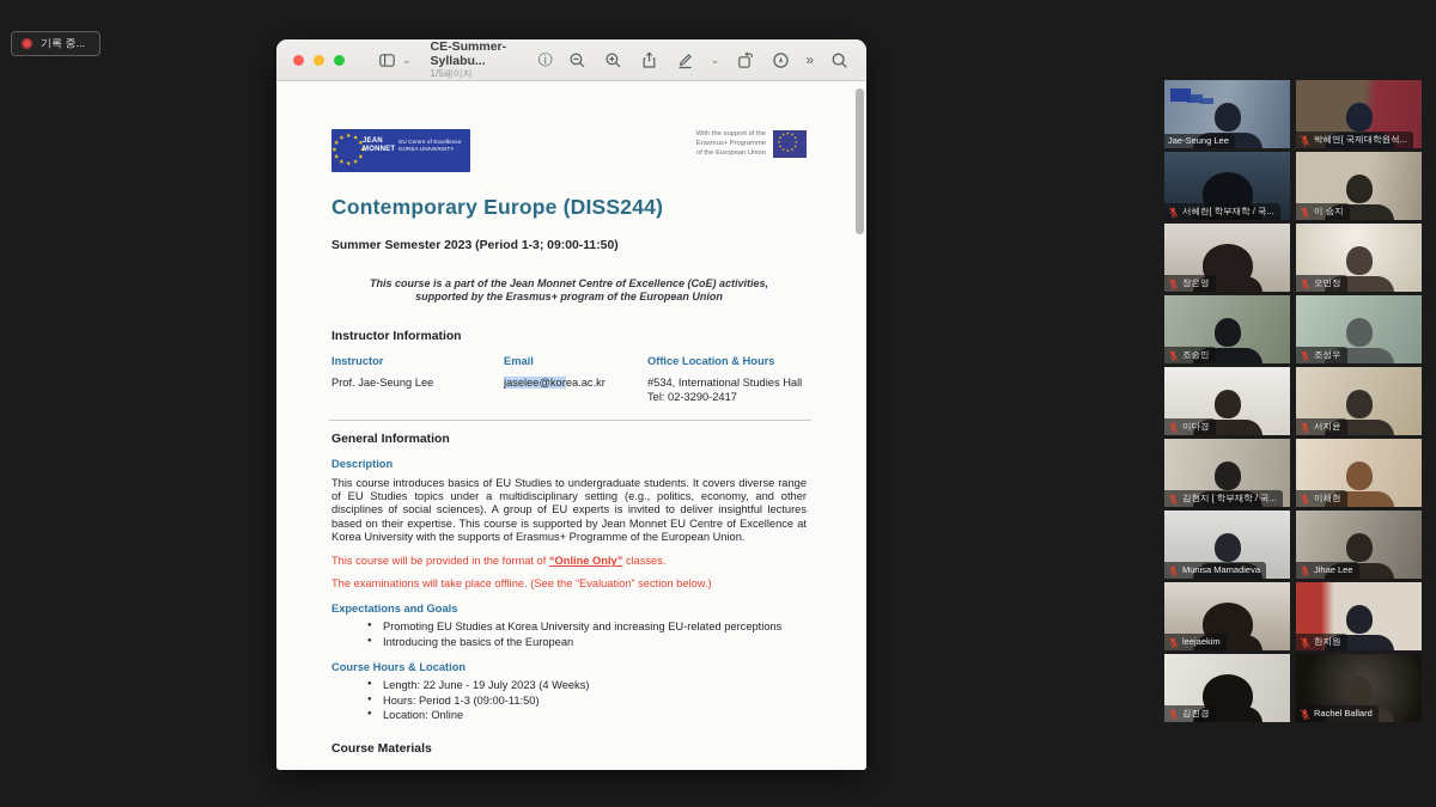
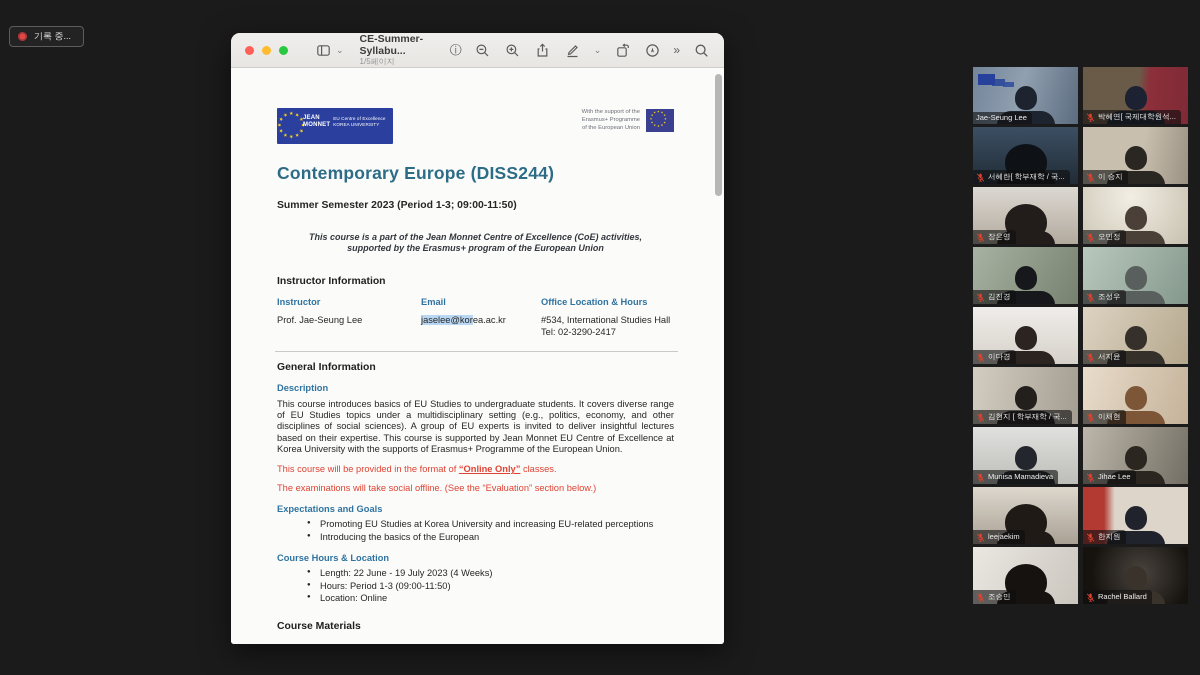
  기록 중...
  ⌄
  CE-Summer-Syllabu...
  1/5페이지
  ⓘ
  ⌄
  »
  Contemporary Europe (DISS244)
  Summer Semester 2023 (Period 1-3; 09:00-11:50)
  This course is a part of the Jean Monnet Centre of Excellence (CoE) activities,
  supported by the Erasmus+ program of the European Union
  Instructor Information
  Instructor
  Prof. Jae-Seung Lee
  Email
  jaselee@korea.ac.kr
  Office Location & Hours
  #534, International Studies Hall
  Tel: 02-3290-2417
  General Information
  Description
  This course introduces basics of EU Studies to undergraduate students. It covers diverse range of EU Studies topics under a multidisciplinary setting (e.g., politics, economy, and other disciplines of social sciences). A group of EU experts is invited to deliver insightful lectures based on their expertise. This course is supported by Jean Monnet EU Centre of Excellence at Korea University with the supports of Erasmus+ Programme of the European Union.
  This course will be provided in the format of “Online Only” classes.
- The examinations will take place offline. (See the “Evaluation” section below.)
+ The examinations will take social offline. (See the “Evaluation” section below.)
  Expectations and Goals
  Promoting EU Studies at Korea University and increasing EU-related perceptions
  Introducing the basics of the European
  Course Hours & Location
  Length: 22 June - 19 July 2023 (4 Weeks)
  Hours: Period 1-3 (09:00-11:50)
  Location: Online
  Course Materials
  Jae-Seung Lee
  박혜연[ 국제대학원석...
  서혜란[ 학부재학 / 국...
  이 승지
  장은영
  오민정
- 조승민
+ 김진경
  조성우
  이다경
  서지윤
  김현지 [ 학부재학 / 국...
  이채현
  Munisa Mamadieva
  Jihae Lee
  leejaekim
  한지원
- 김진경
+ 조승민
  Rachel Ballard
